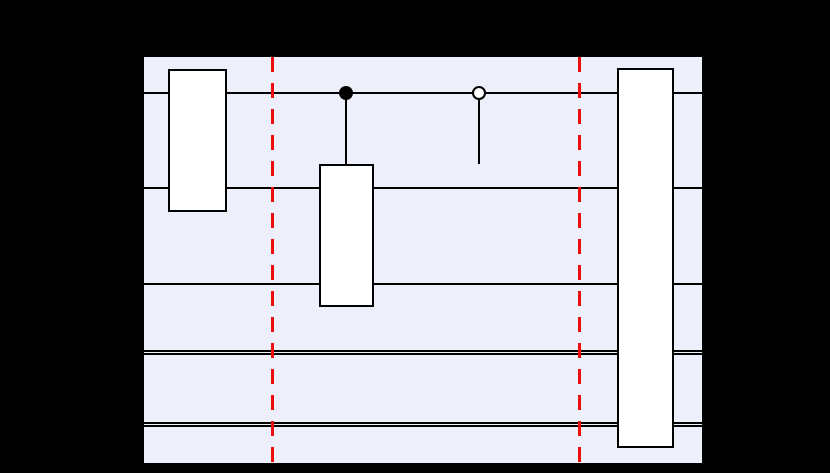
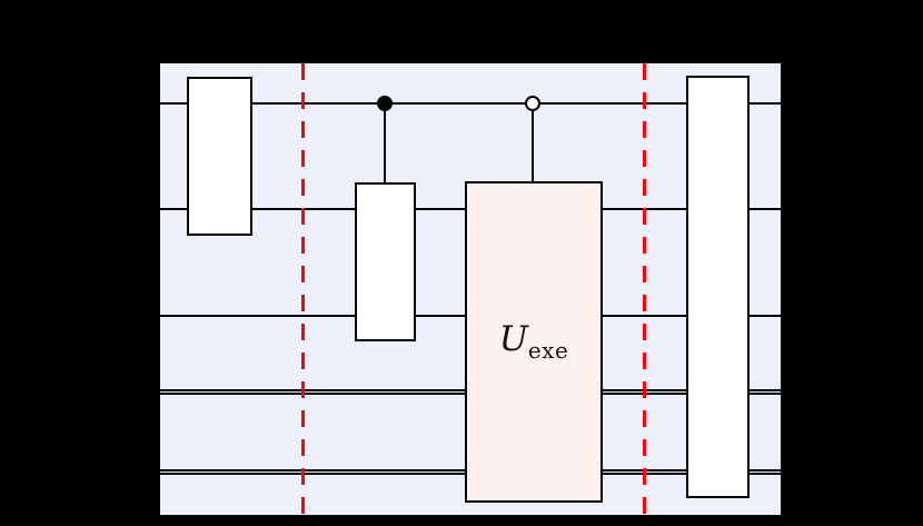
+ Uexe
